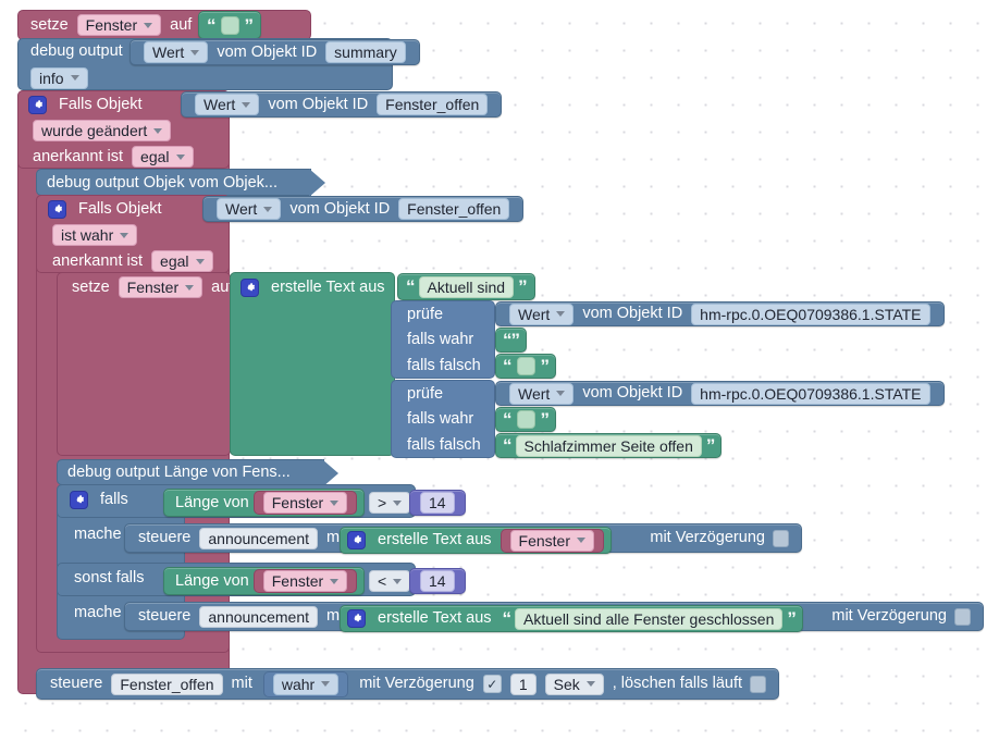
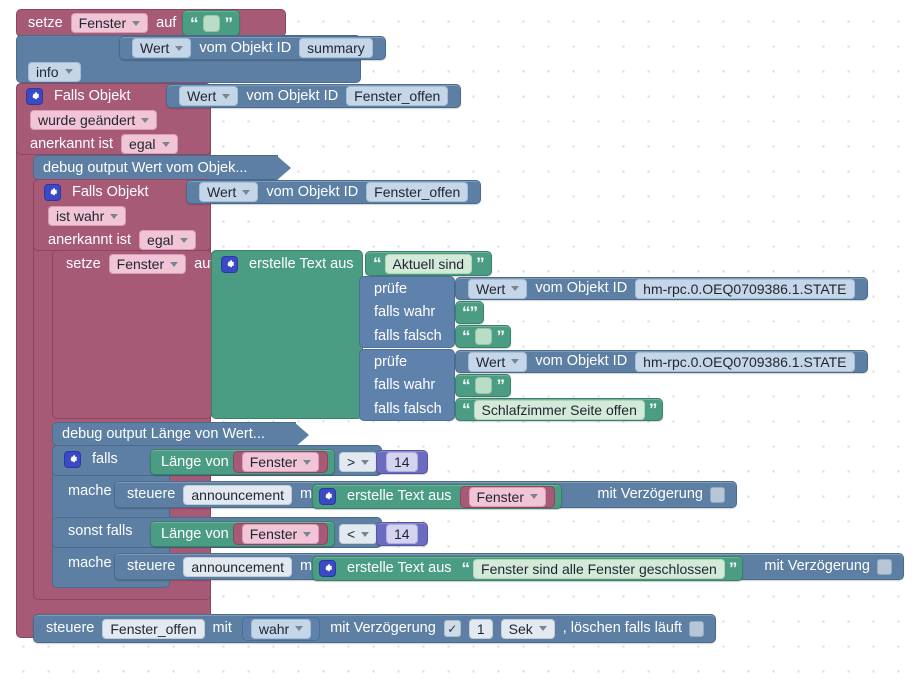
  setze
  Fenster
  auf
  “
  ”
- debug output
  Wert
  vom Objekt ID
  summary
  info
  Falls Objekt
  Wert
  vom Objekt ID
  Fenster_offen
  wurde geändert
  anerkannt ist
  egal
- debug output Objek vom Objek...
+ debug output Wert vom Objek...
  Falls Objekt
  Wert
  vom Objekt ID
  Fenster_offen
  ist wahr
  anerkannt ist
  egal
  setze
  Fenster
  erstelle Text aus
  “
  Aktuell sind
  ”
  prüfe
  Wert
  vom Objekt ID
  hm-rpc.0.OEQ0709386.1.STATE
  falls wahr
  “
  ”
  falls falsch
  “
  ”
  prüfe
  Wert
  vom Objekt ID
  hm-rpc.0.OEQ0709386.1.STATE
  falls wahr
  “
  ”
  falls falsch
  “
  Schlafzimmer Seite offen
  ”
- debug output Länge von Fens...
+ debug output Länge von Wert...
  falls
  Länge von
  Fenster
  >
  14
  mache
  steuere
  announcement
  mit Verzögerung
  erstelle Text aus
  Fenster
  sonst falls
  Länge von
  Fenster
  <
  14
  mache
  steuere
  announcement
  mit Verzögerung
  erstelle Text aus
  “
- Aktuell sind alle Fenster geschlossen
+ Fenster sind alle Fenster geschlossen
  ”
  steuere
  Fenster_offen
  mit
  wahr
  mit Verzögerung
  ✓
  1
  Sek
  , löschen falls läuft
